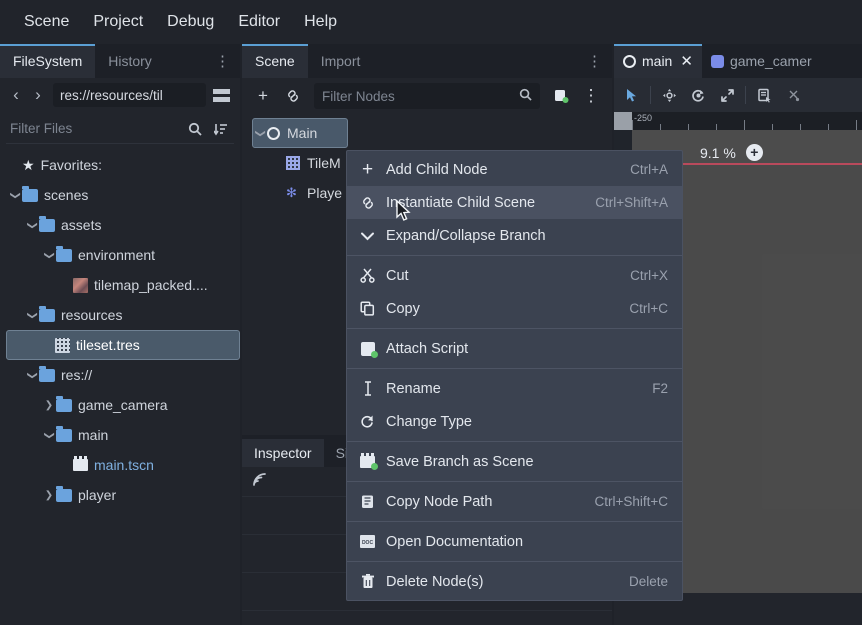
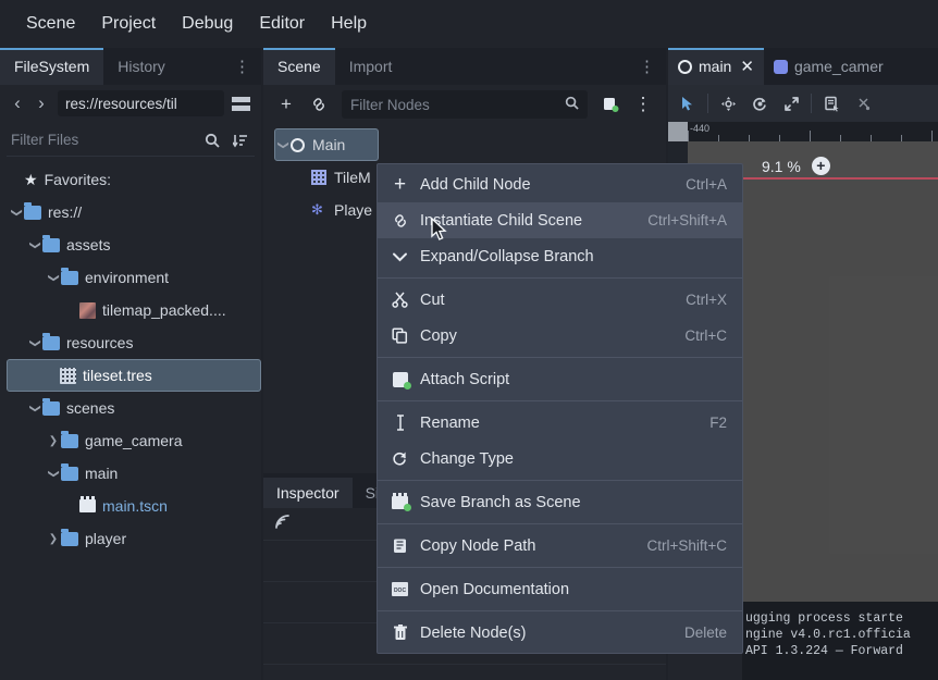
  Scene
  Project
  Debug
  Editor
  Help
  FileSystem
  History
  ⋮
  ‹
  ›
  res://resources/til
  Filter Files
  ★
  Favorites:
- scenes
+ res://
  assets
  environment
  tilemap_packed....
  resources
  tileset.tres
- res://
+ scenes
  ❯
  game_camera
  main
  main.tscn
  ❯
  player
  Scene
  Import
  ⋮
  +
  Filter Nodes
  ⋮
  Main
  TileM
  ✻
  Playe
  Inspector
  main
  ✕
  game_camer
- -250
+ -440
  9.1 %
  +
+ ugging process starte
+ ngine v4.0.rc1.officia
+ API 1.3.224 — Forward
  +
  Add Child Node
  Ctrl+A
  Instantiate Child Scene
  Ctrl+Shift+A
  Expand/Collapse Branch
  Cut
  Ctrl+X
  Copy
  Ctrl+C
  Attach Script
  Rename
  F2
  Change Type
  Save Branch as Scene
  Copy Node Path
  Ctrl+Shift+C
  Open Documentation
  Delete Node(s)
  Delete
